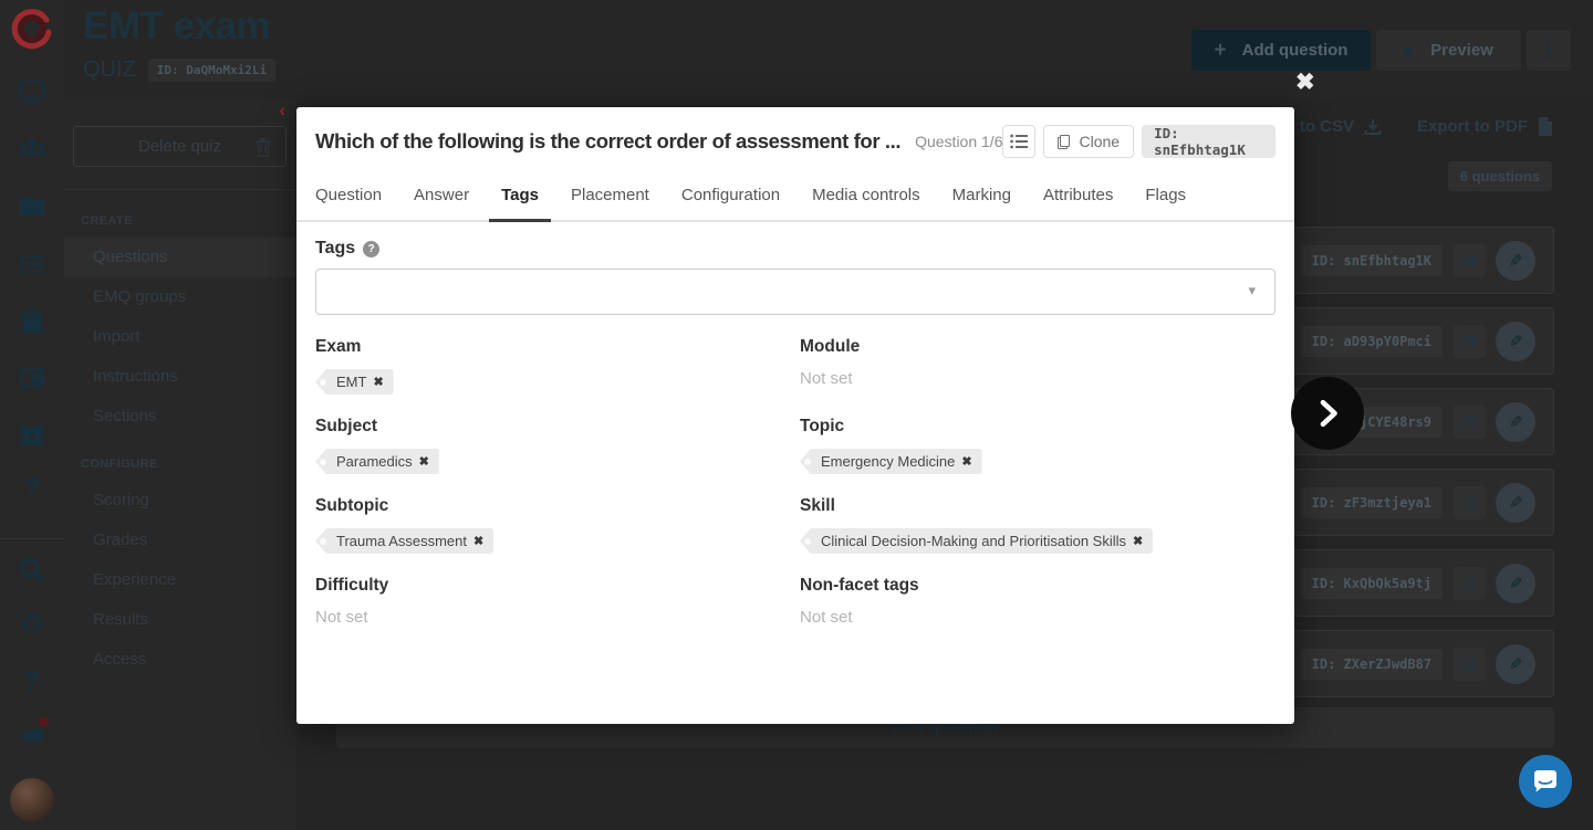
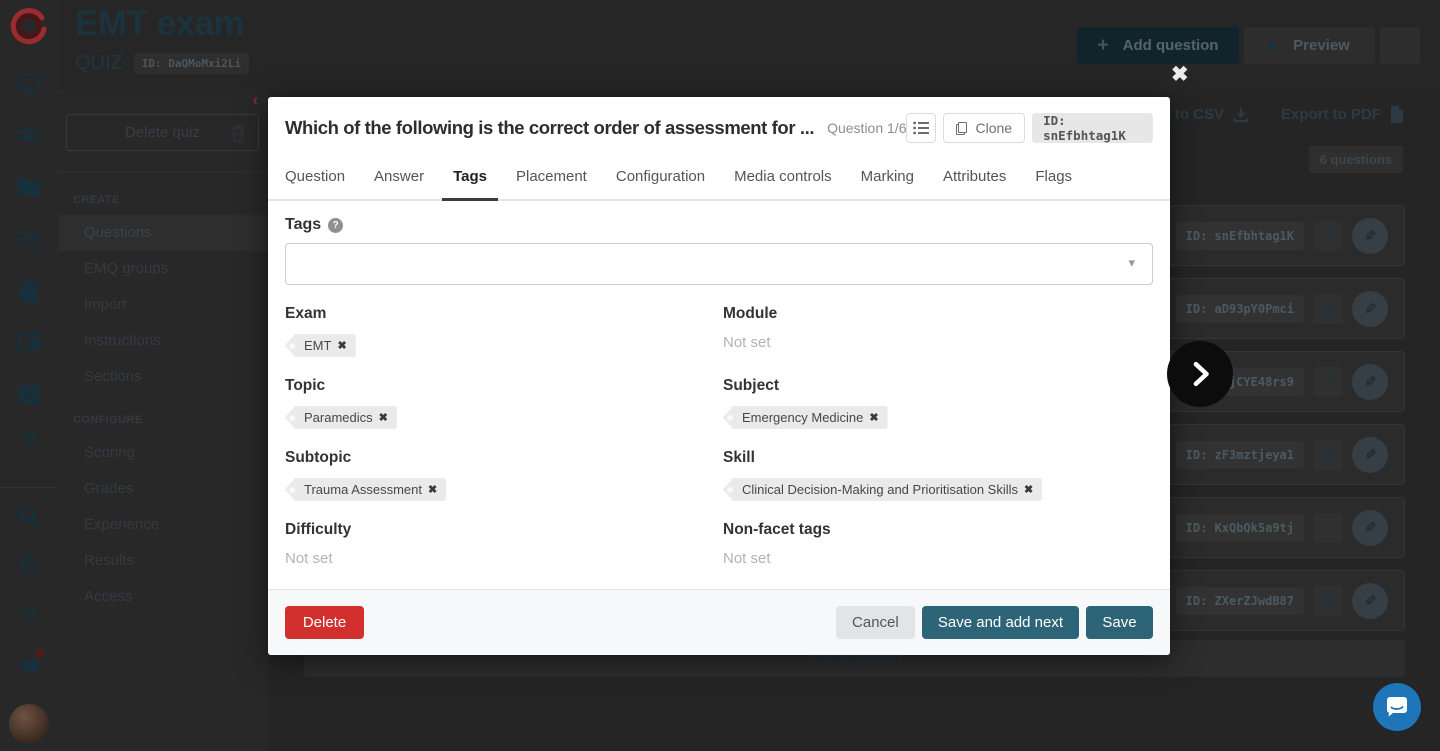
  QUIZ
  ID: DaQMoMxi2Li
  +
  Add question
  Preview
  ‹
  Delete quiz
  Questions
  EMQ groups
  Import
  Instructions
  Sections
  Scoring
  Grades
  Experience
  Results
  Access
  Export to PDF
  6 questions
  ID: snEfbhtag1K
  ID: aD93pY0Pmci
  ID: zF3mztjeya1
  ID: KxQbQk5a9tj
  ID: ZXerZJwdB87
  Add question
  ✖
  Which of the following is the correct order of assessment for ...
  Question 1/6
  Clone
  ID: snEfbhtag1K
  Question
  Answer
  Tags
  Placement
  Configuration
  Media controls
  Marking
  Attributes
  Flags
  Tags
  ?
  ▾
  Exam
  EMT
  ✖
  Module
  Not set
- Subject
+ Topic
  Paramedics
  ✖
- Topic
+ Subject
  Emergency Medicine
  ✖
  Subtopic
  Trauma Assessment
  ✖
  Skill
  Clinical Decision-Making and Prioritisation Skills
  ✖
  Difficulty
  Not set
  Non-facet tags
  Not set
+ Delete
+ Cancel
+ Save and add next
+ Save
